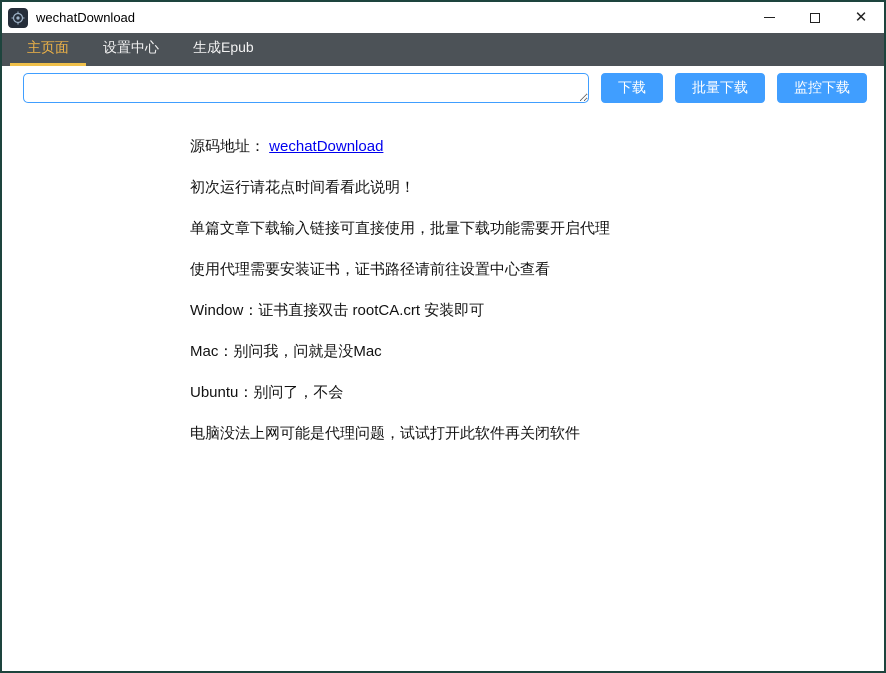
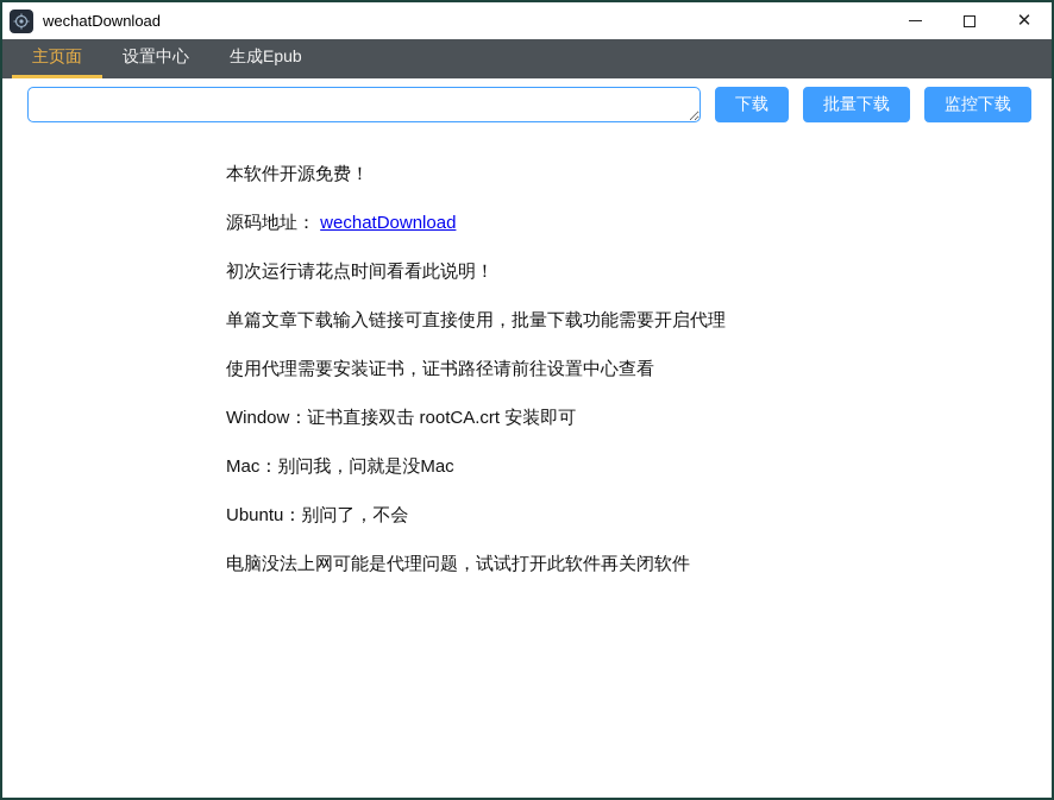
  wechatDownload
  ✕
  主页面
  设置中心
  生成Epub
  下载
  批量下载
  监控下载
+ 本软件开源免费！
  源码地址： wechatDownload
  初次运行请花点时间看看此说明！
  单篇文章下载输入链接可直接使用，批量下载功能需要开启代理
  使用代理需要安装证书，证书路径请前往设置中心查看
  Window：证书直接双击 rootCA.crt 安装即可
  Mac：别问我，问就是没Mac
  Ubuntu：别问了，不会
  电脑没法上网可能是代理问题，试试打开此软件再关闭软件
